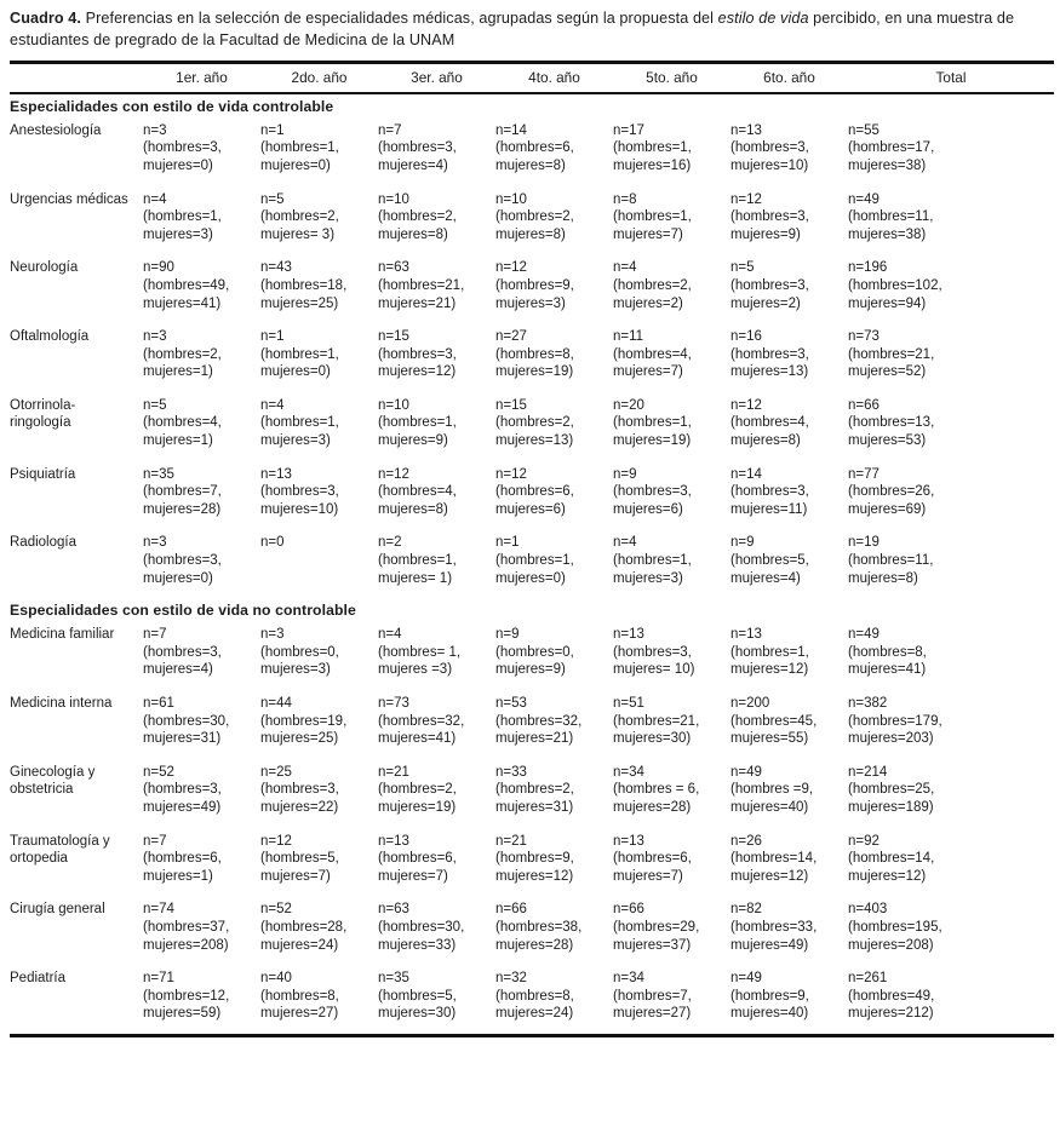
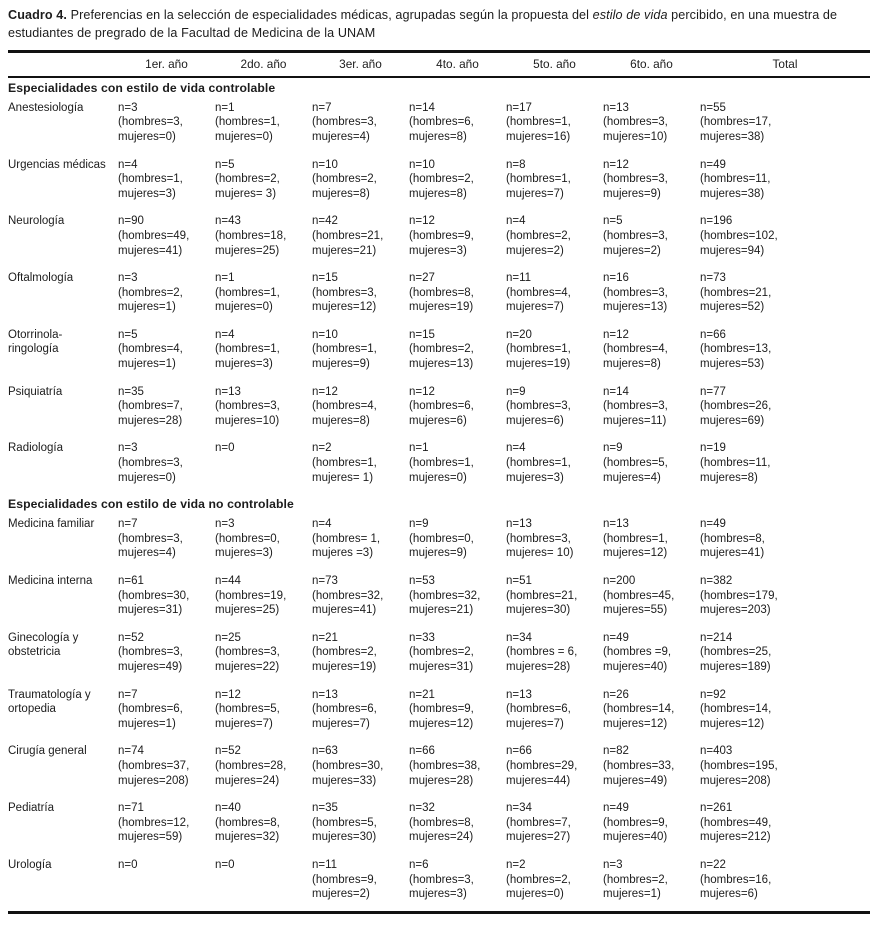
  Cuadro 4. Preferencias en la selección de especialidades médicas, agrupadas según la propuesta del estilo de vida percibido, en una muestra de estudiantes de pregrado de la Facultad de Medicina de la UNAM
  	1er. año	2do. año	3er. año	4to. año	5to. año	6to. año	Total
  Especialidades con estilo de vida controlable
  Anestesiología	n=3(hombres=3,mujeres=0)	n=1(hombres=1,mujeres=0)	n=7(hombres=3,mujeres=4)	n=14(hombres=6,mujeres=8)	n=17(hombres=1,mujeres=16)	n=13(hombres=3,mujeres=10)	n=55(hombres=17,mujeres=38)
  Urgencias médicas	n=4(hombres=1,mujeres=3)	n=5(hombres=2,mujeres= 3)	n=10(hombres=2,mujeres=8)	n=10(hombres=2,mujeres=8)	n=8(hombres=1,mujeres=7)	n=12(hombres=3,mujeres=9)	n=49(hombres=11,mujeres=38)
- Neurología	n=90(hombres=49,mujeres=41)	n=43(hombres=18,mujeres=25)	n=63(hombres=21,mujeres=21)	n=12(hombres=9,mujeres=3)	n=4(hombres=2,mujeres=2)	n=5(hombres=3,mujeres=2)	n=196(hombres=102,mujeres=94)
+ Neurología	n=90(hombres=49,mujeres=41)	n=43(hombres=18,mujeres=25)	n=42(hombres=21,mujeres=21)	n=12(hombres=9,mujeres=3)	n=4(hombres=2,mujeres=2)	n=5(hombres=3,mujeres=2)	n=196(hombres=102,mujeres=94)
  Oftalmología	n=3(hombres=2,mujeres=1)	n=1(hombres=1,mujeres=0)	n=15(hombres=3,mujeres=12)	n=27(hombres=8,mujeres=19)	n=11(hombres=4,mujeres=7)	n=16(hombres=3,mujeres=13)	n=73(hombres=21,mujeres=52)
  Otorrinola- ringología	n=5(hombres=4,mujeres=1)	n=4(hombres=1,mujeres=3)	n=10(hombres=1,mujeres=9)	n=15(hombres=2,mujeres=13)	n=20(hombres=1,mujeres=19)	n=12(hombres=4,mujeres=8)	n=66(hombres=13,mujeres=53)
  Psiquiatría	n=35(hombres=7,mujeres=28)	n=13(hombres=3,mujeres=10)	n=12(hombres=4,mujeres=8)	n=12(hombres=6,mujeres=6)	n=9(hombres=3,mujeres=6)	n=14(hombres=3,mujeres=11)	n=77(hombres=26,mujeres=69)
  Radiología	n=3(hombres=3,mujeres=0)	n=0	n=2(hombres=1,mujeres= 1)	n=1(hombres=1,mujeres=0)	n=4(hombres=1,mujeres=3)	n=9(hombres=5,mujeres=4)	n=19(hombres=11,mujeres=8)
  Especialidades con estilo de vida no controlable
  Medicina familiar	n=7(hombres=3,mujeres=4)	n=3(hombres=0,mujeres=3)	n=4(hombres= 1,mujeres =3)	n=9(hombres=0,mujeres=9)	n=13(hombres=3,mujeres= 10)	n=13(hombres=1,mujeres=12)	n=49(hombres=8,mujeres=41)
  Medicina interna	n=61(hombres=30,mujeres=31)	n=44(hombres=19,mujeres=25)	n=73(hombres=32,mujeres=41)	n=53(hombres=32,mujeres=21)	n=51(hombres=21,mujeres=30)	n=200(hombres=45,mujeres=55)	n=382(hombres=179,mujeres=203)
  Ginecología y obstetricia	n=52(hombres=3,mujeres=49)	n=25(hombres=3,mujeres=22)	n=21(hombres=2,mujeres=19)	n=33(hombres=2,mujeres=31)	n=34(hombres = 6,mujeres=28)	n=49(hombres =9,mujeres=40)	n=214(hombres=25,mujeres=189)
  Traumatología y ortopedia	n=7(hombres=6,mujeres=1)	n=12(hombres=5,mujeres=7)	n=13(hombres=6,mujeres=7)	n=21(hombres=9,mujeres=12)	n=13(hombres=6,mujeres=7)	n=26(hombres=14,mujeres=12)	n=92(hombres=14,mujeres=12)
- Cirugía general	n=74(hombres=37,mujeres=208)	n=52(hombres=28,mujeres=24)	n=63(hombres=30,mujeres=33)	n=66(hombres=38,mujeres=28)	n=66(hombres=29,mujeres=37)	n=82(hombres=33,mujeres=49)	n=403(hombres=195,mujeres=208)
+ Cirugía general	n=74(hombres=37,mujeres=208)	n=52(hombres=28,mujeres=24)	n=63(hombres=30,mujeres=33)	n=66(hombres=38,mujeres=28)	n=66(hombres=29,mujeres=44)	n=82(hombres=33,mujeres=49)	n=403(hombres=195,mujeres=208)
- Pediatría	n=71(hombres=12,mujeres=59)	n=40(hombres=8,mujeres=27)	n=35(hombres=5,mujeres=30)	n=32(hombres=8,mujeres=24)	n=34(hombres=7,mujeres=27)	n=49(hombres=9,mujeres=40)	n=261(hombres=49,mujeres=212)
+ Pediatría	n=71(hombres=12,mujeres=59)	n=40(hombres=8,mujeres=32)	n=35(hombres=5,mujeres=30)	n=32(hombres=8,mujeres=24)	n=34(hombres=7,mujeres=27)	n=49(hombres=9,mujeres=40)	n=261(hombres=49,mujeres=212)
+ Urología	n=0	n=0	n=11(hombres=9,mujeres=2)	n=6(hombres=3,mujeres=3)	n=2(hombres=2,mujeres=0)	n=3(hombres=2,mujeres=1)	n=22(hombres=16,mujeres=6)
